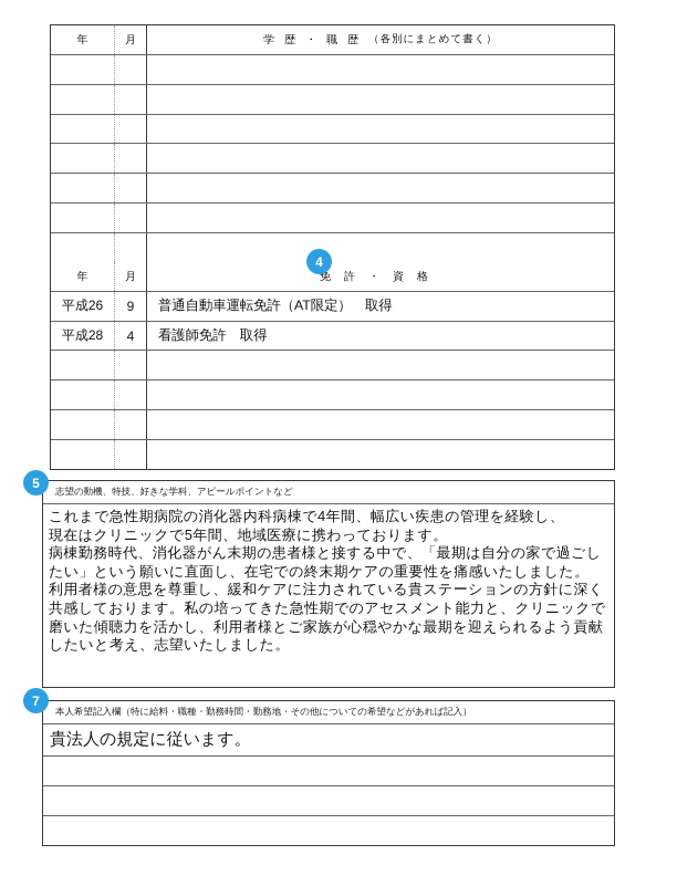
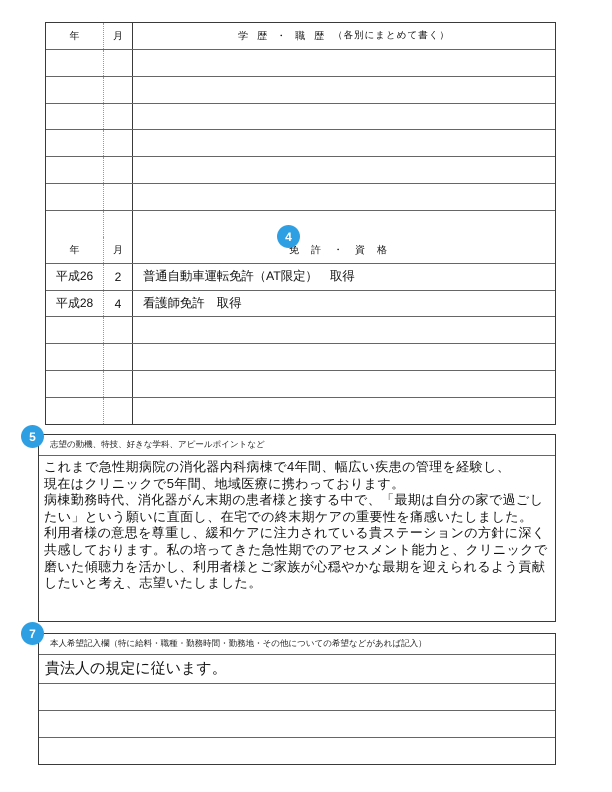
  年
  月
  学歴・職歴
  （各別にまとめて書く）
  年
  月
  免許・資格
  平成26
- 9
+ 2
  普通自動車運転免許（AT限定） 取得
  平成28
  4
  看護師免許 取得
  4
  5
  7
  志望の動機、特技、好きな学科、アピールポイントなど
  これまで急性期病院の消化器内科病棟で4年間、幅広い疾患の管理を経験し、
  現在はクリニックで5年間、地域医療に携わっております。
  病棟勤務時代、消化器がん末期の患者様と接する中で、「最期は自分の家で過ごし
  たい」という願いに直面し、在宅での終末期ケアの重要性を痛感いたしました。
  利用者様の意思を尊重し、緩和ケアに注力されている貴ステーションの方針に深く
  共感しております。私の培ってきた急性期でのアセスメント能力と、クリニックで
  磨いた傾聴力を活かし、利用者様とご家族が心穏やかな最期を迎えられるよう貢献
  したいと考え、志望いたしました。
  本人希望記入欄（特に給料・職種・勤務時間・勤務地・その他についての希望などがあれば記入）
  貴法人の規定に従います。
